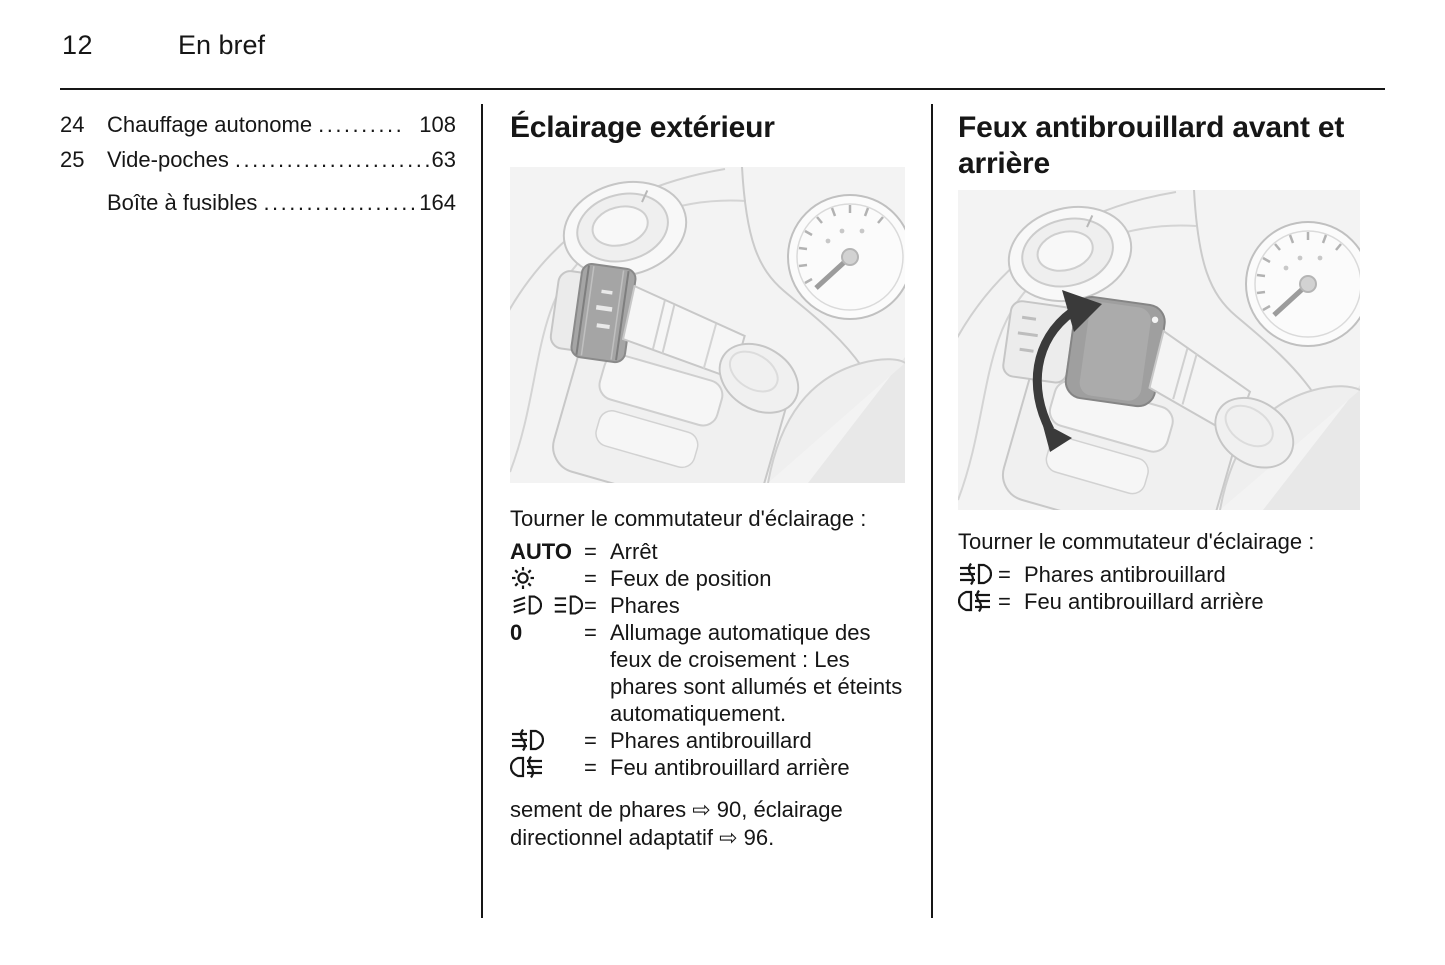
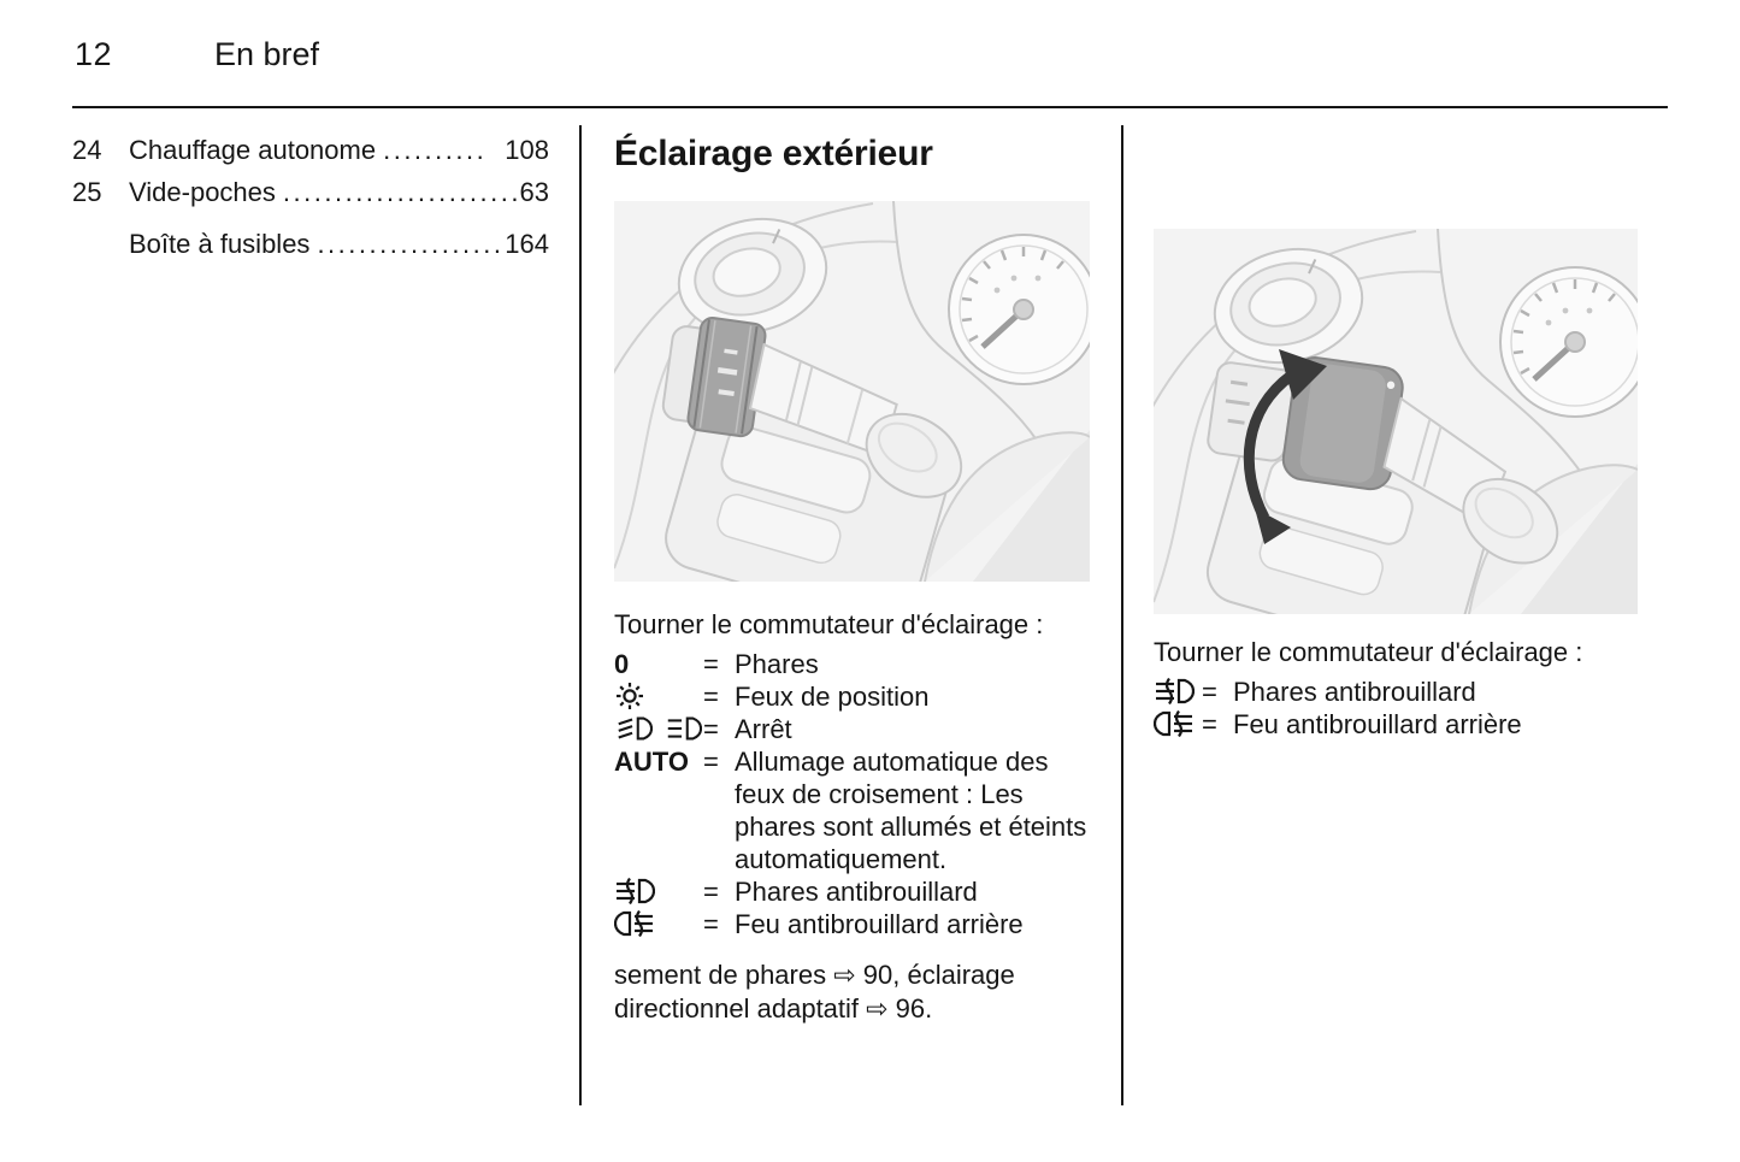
  12
  En bref
  24
  Chauffage autonome
  ..........
  108
  25
  Vide-poches
  ......................
  63
  Boîte à fusibles
  ..................
  164
  Éclairage extérieur
  Tourner le commutateur d'éclairage :
- AUTO
+ 0
  =
- Arrêt
+ Phares
  =
  Feux de position
  =
- Phares
+ Arrêt
- 0
+ AUTO
  =
  Allumage automatique des feux de croisement : Les phares sont allumés et éteints automatiquement.
  =
  Phares antibrouillard
  =
  Feu antibrouillard arrière
  sement de phares ⇨ 90, éclairage
  directionnel adaptatif ⇨ 96.
- Feux antibrouillard avant et
- arrière
  Tourner le commutateur d'éclairage :
  =
  Phares antibrouillard
  =
  Feu antibrouillard arrière
